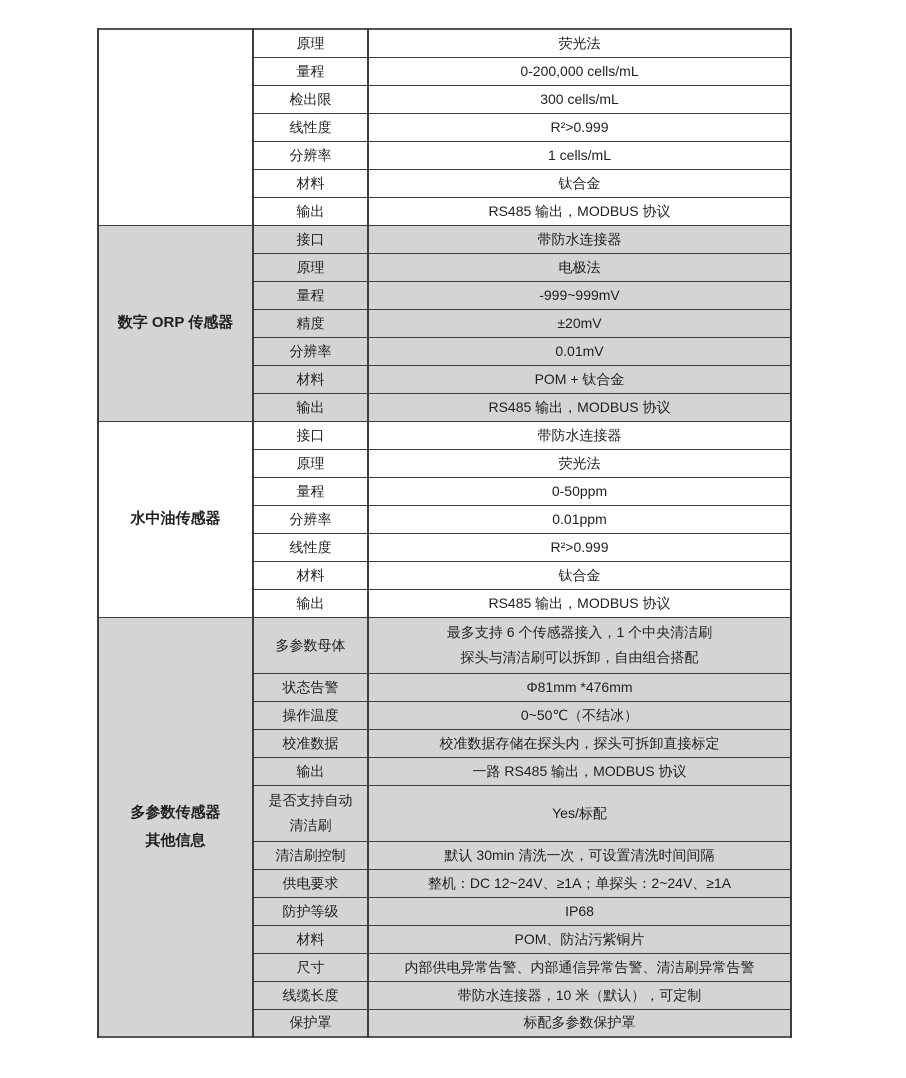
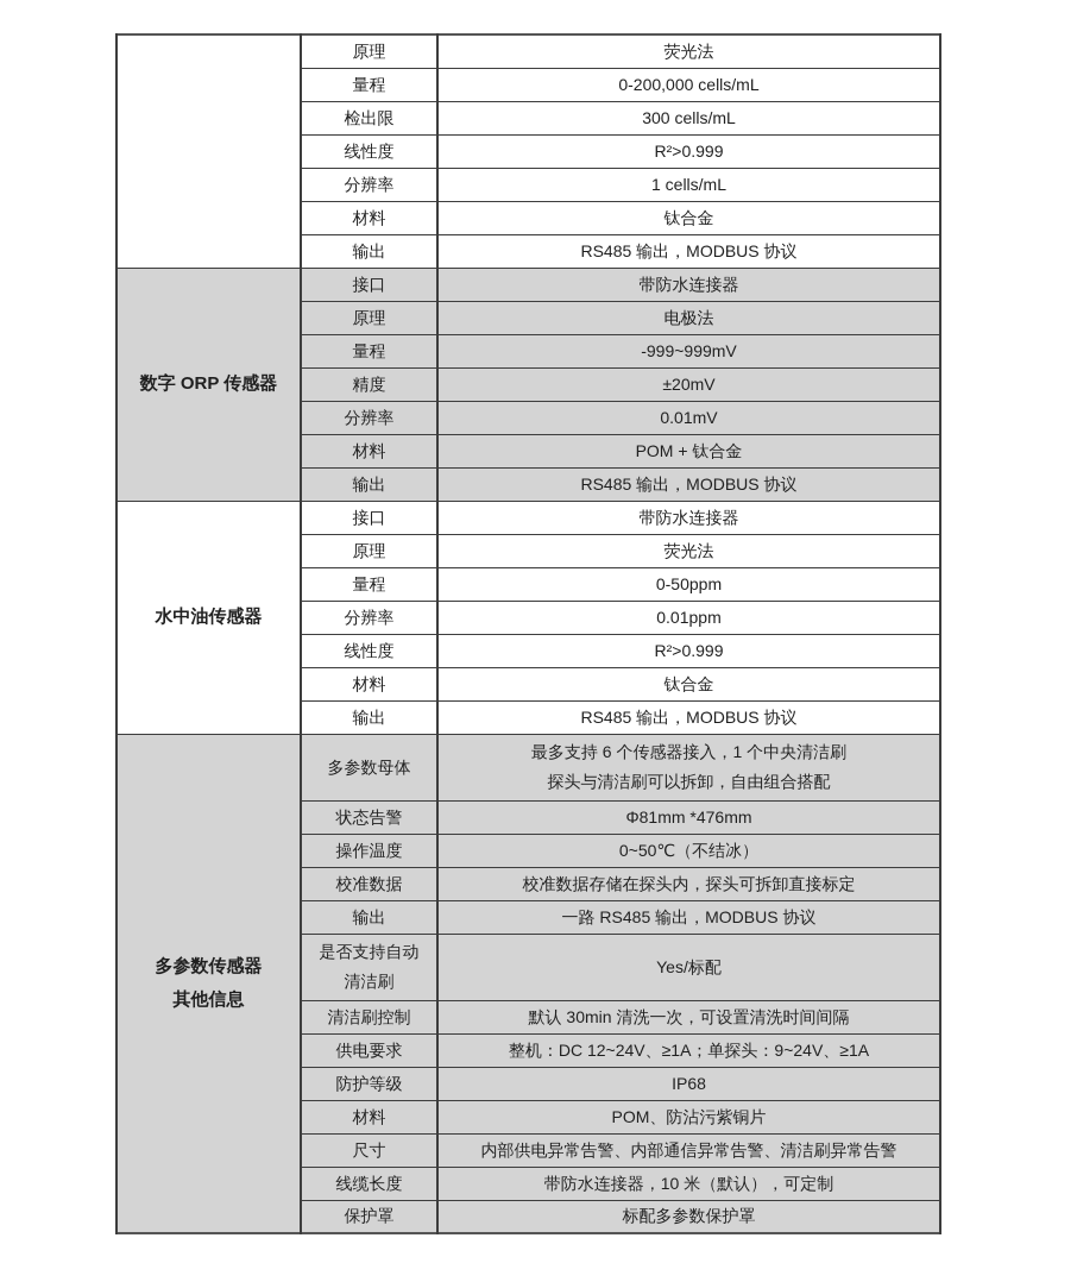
  	原理	荧光法
  量程	0-200,000 cells/mL
  检出限	300 cells/mL
  线性度	R²>0.999
  分辨率	1 cells/mL
  材料	钛合金
  输出	RS485 输出，MODBUS 协议
  数字 ORP 传感器	接口	带防水连接器
  原理	电极法
  量程	-999~999mV
  精度	±20mV
  分辨率	0.01mV
  材料	POM + 钛合金
  输出	RS485 输出，MODBUS 协议
  水中油传感器	接口	带防水连接器
  原理	荧光法
  量程	0-50ppm
  分辨率	0.01ppm
  线性度	R²>0.999
  材料	钛合金
  输出	RS485 输出，MODBUS 协议
  多参数传感器 其他信息	多参数母体	最多支持 6 个传感器接入，1 个中央清洁刷 探头与清洁刷可以拆卸，自由组合搭配
  状态告警	Φ81mm *476mm
  操作温度	0~50℃（不结冰）
  校准数据	校准数据存储在探头内，探头可拆卸直接标定
  输出	一路 RS485 输出，MODBUS 协议
  是否支持自动 清洁刷	Yes/标配
  清洁刷控制	默认 30min 清洗一次，可设置清洗时间间隔
- 供电要求	整机：DC 12~24V、≥1A；单探头：2~24V、≥1A
+ 供电要求	整机：DC 12~24V、≥1A；单探头：9~24V、≥1A
  防护等级	IP68
  材料	POM、防沾污紫铜片
  尺寸	内部供电异常告警、内部通信异常告警、清洁刷异常告警
  线缆长度	带防水连接器，10 米（默认），可定制
  保护罩	标配多参数保护罩
